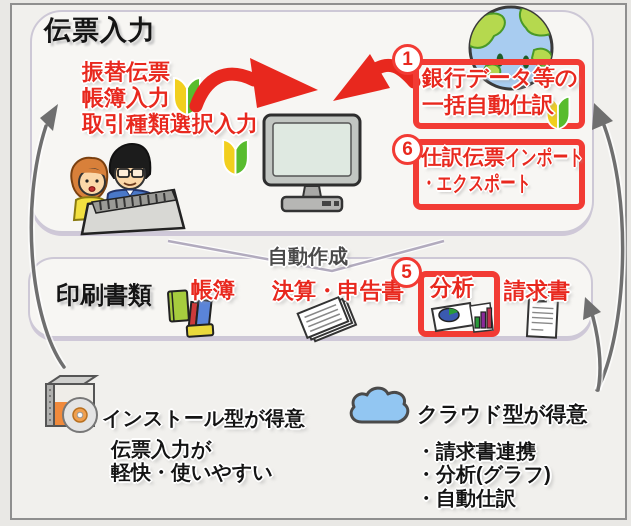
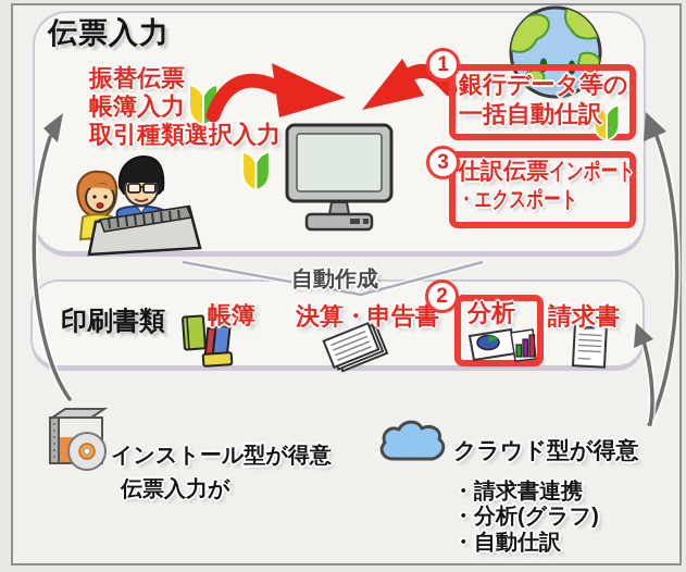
  自動作成
  伝票入力
  振替伝票
  帳簿入力
  取引種類選択入力
  銀行データ等の
  一括自動仕訳
  仕訳伝票インポート
  ・エクスポート
  1
- 6
+ 3
- 5
+ 2
  印刷書類
  帳簿
  決算・申告書
  分析
  請求書
  インストール型が得意
  伝票入力が
- 軽快・使いやすい
  クラウド型が得意
  ・請求書連携
  ・分析(グラフ)
  ・自動仕訳
